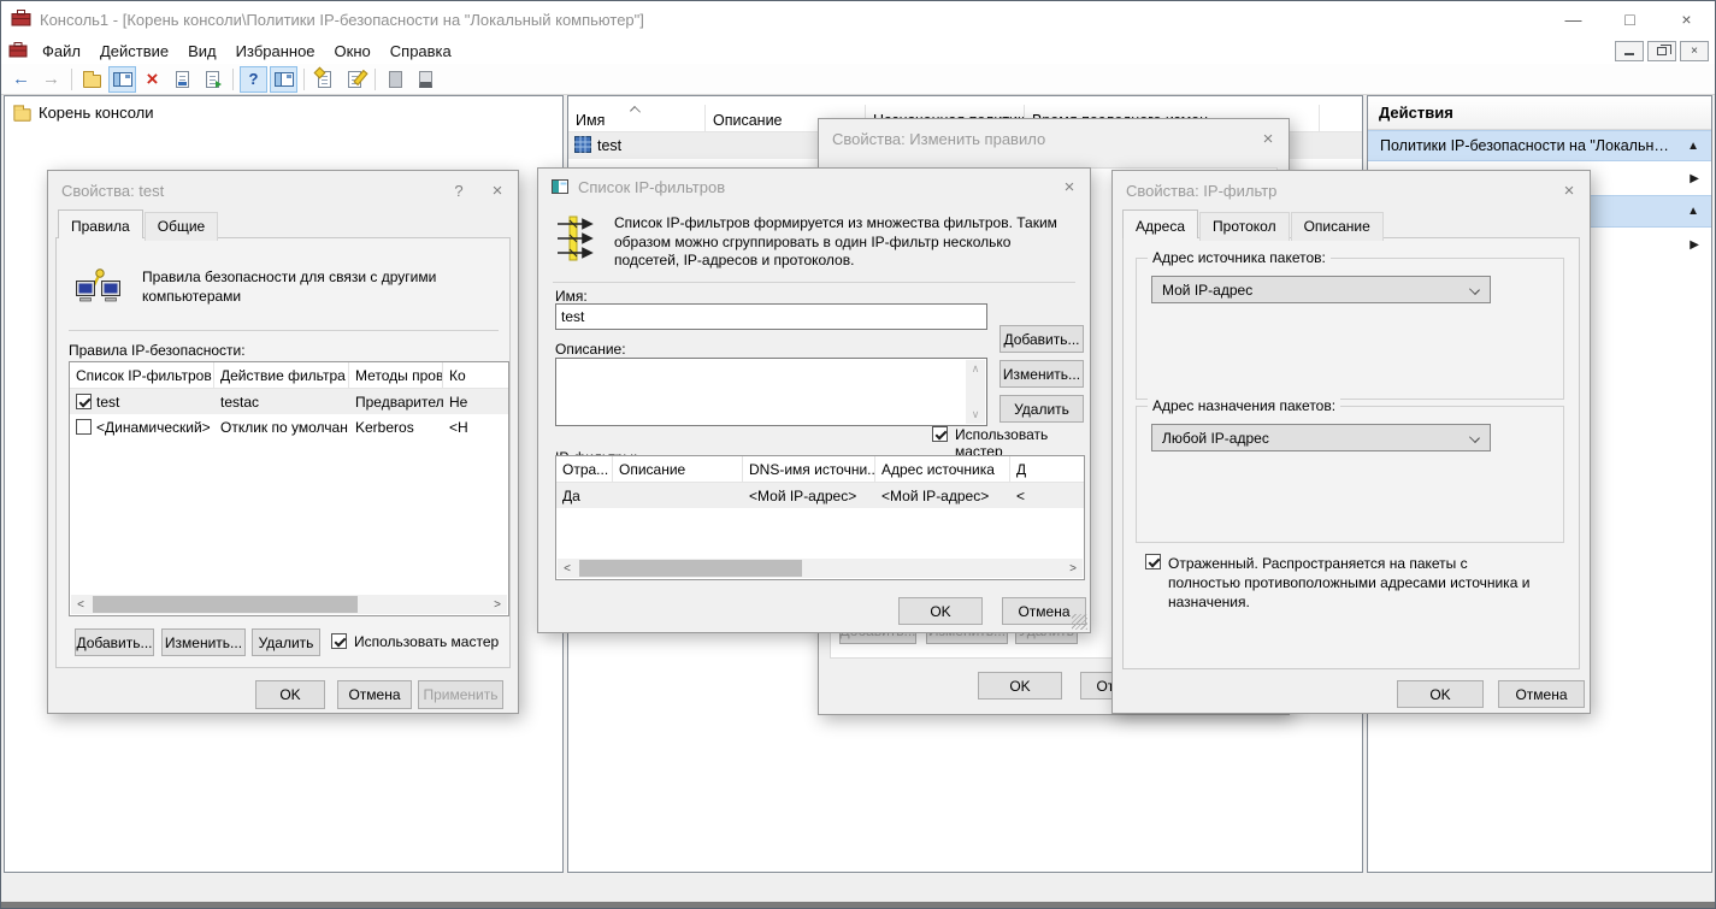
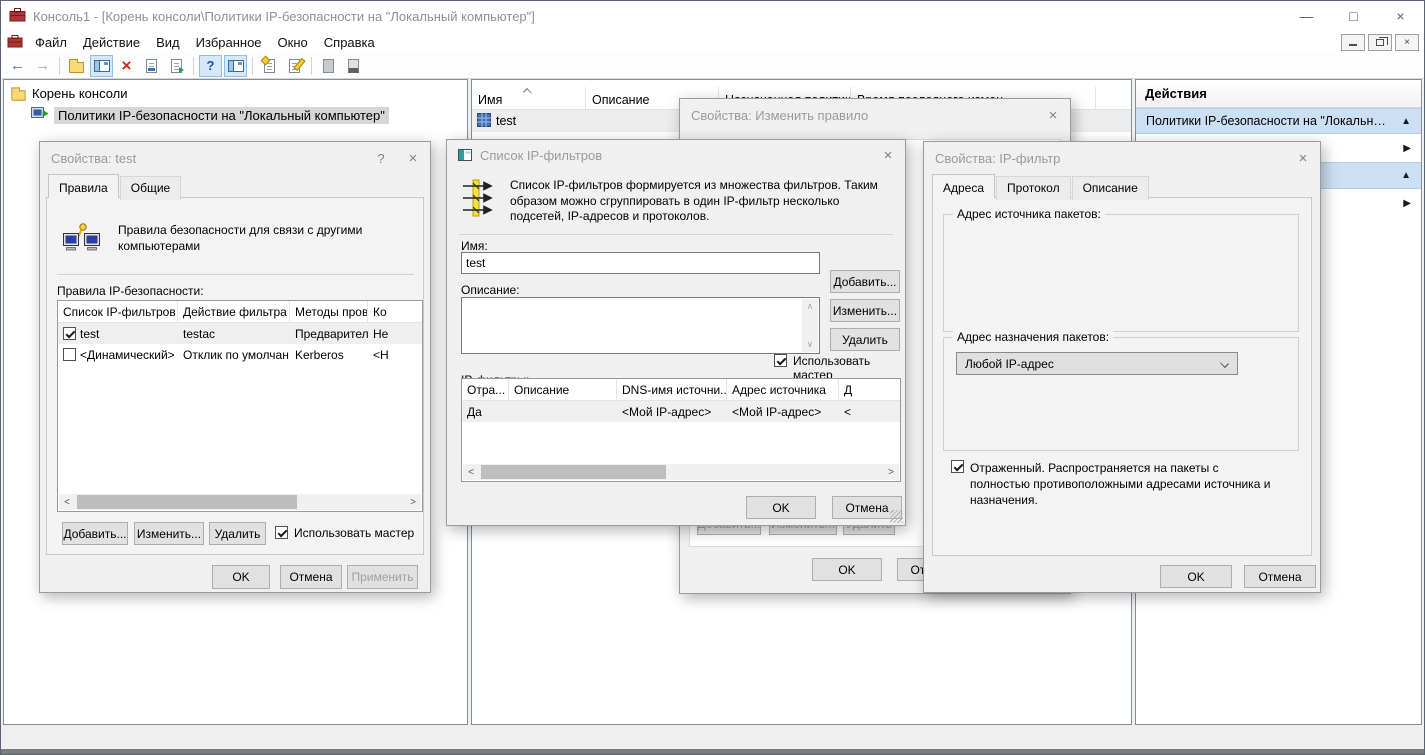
  Консоль1 - [Корень консоли\Политики IP-безопасности на "Локальный компьютер"]
  —
  □
  ×
  Файл
  Действие
  Вид
  Избранное
  Окно
  Справка
  ×
  ←
  →
  ×
  ?
  Корень консоли
+ Политики IP-безопасности на "Локальный компьютер"
  Имя
  Описание
  test
  Действия
  Политики IP-безопасности на "Локальный
  ▲
  ▶
  ▲
  ▶
  Свойства: Изменить правило
  ×
  OK
  Свойства: test
  ?
  ×
  Правила
  Общие
  Правила безопасности для связи с другими компьютерами
  Правила IP-безопасности:
  Список IP-фильтров
  Действие фильтра
  Методы пров
  Ко
  test
  testac
  Предварител
  Не
  <Динамический>
  Отклик по умолчан
  Kerberos
  <Н
  <
  >
  Добавить...
  Изменить...
  Удалить
  Использовать мастер
  OK
  Отмена
  Применить
  Список IP-фильтров
  ×
  Список IP-фильтров формируется из множества фильтров. Таким образом можно сгруппировать в один IP-фильтр несколько подсетей, IP-адресов и протоколов.
  Имя:
  test
  Описание:
  ∧
  ∨
  Добавить...
  Изменить...
  Удалить
  Использовать мастер
  Отра...
  Описание
  DNS-имя источни..
  Адрес источника
  Д
  Да
  <Мой IP-адрес>
  <Мой IP-адрес>
  <
  <
  >
  OK
  Отмена
  Свойства: IP-фильтр
  ×
  Адреса
  Протокол
  Описание
  Адрес источника пакетов:
- Мой IP-адрес
  Адрес назначения пакетов:
  Любой IP-адрес
  Отраженный. Распространяется на пакеты с полностью противоположными адресами источника и назначения.
  OK
  Отмена
